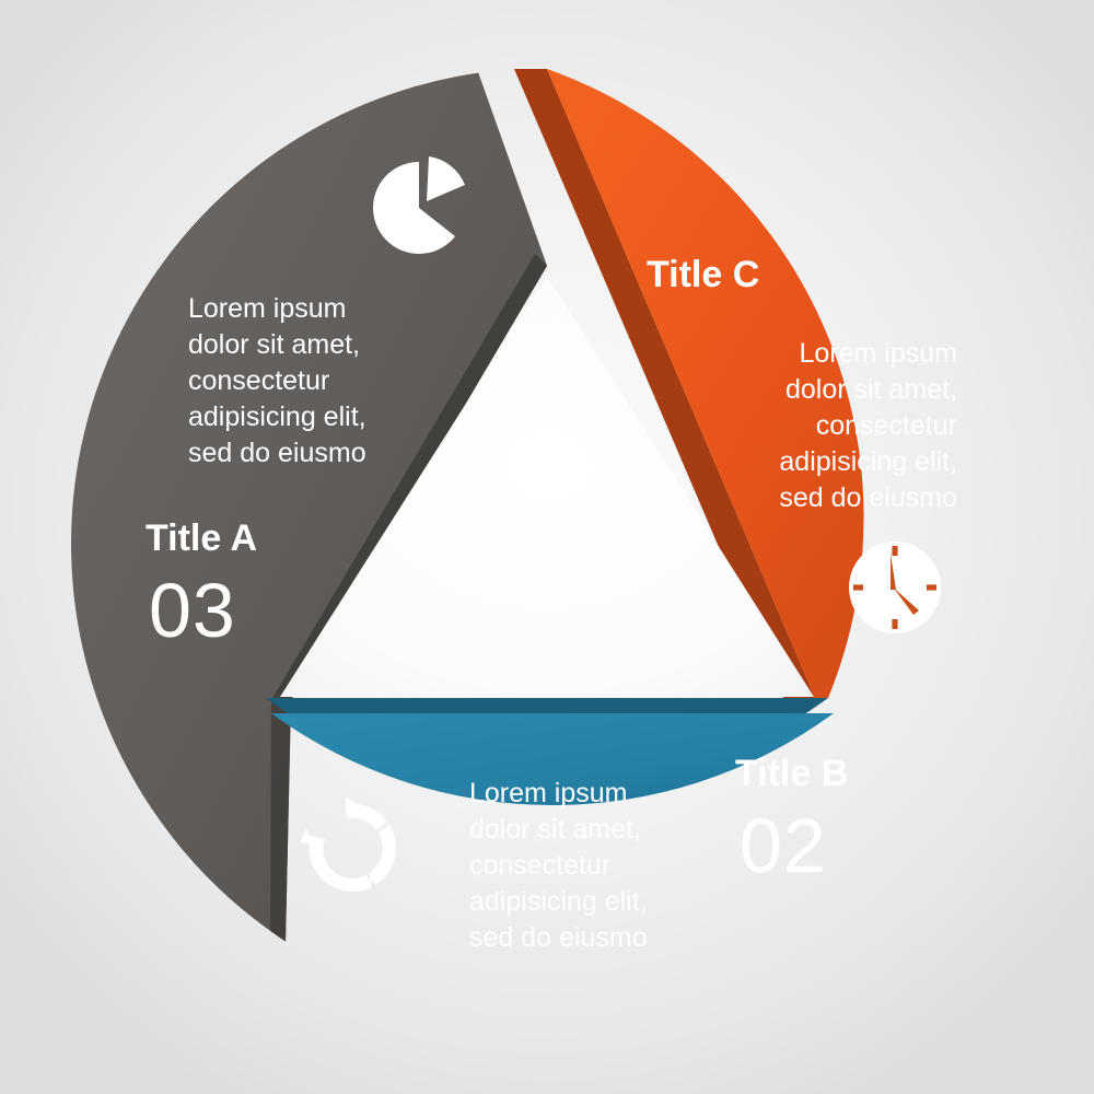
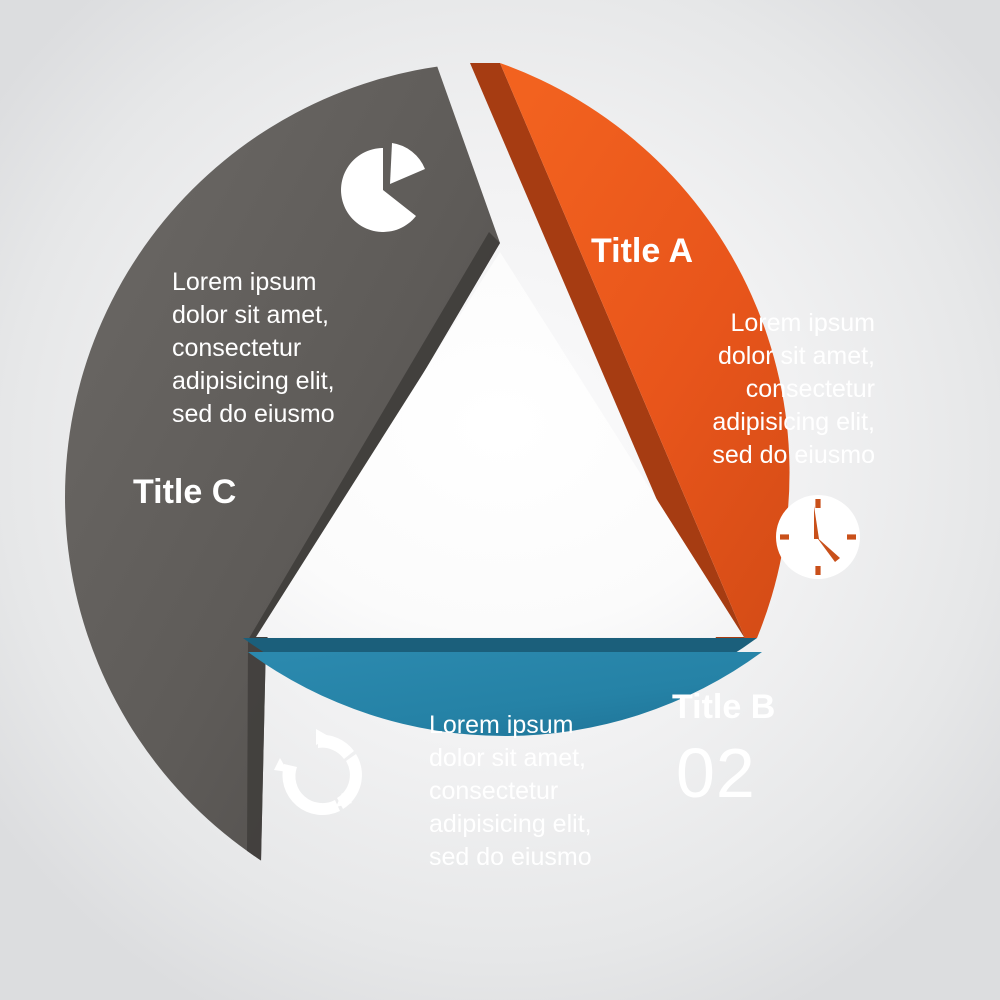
- Title C
+ Title A
  Lorem ipsum
  dolor sit amet,
  consectetur
  adipisicing elit,
  sed do eiusmo
  Title B
  Lorem ipsum
- Title A
+ Title C
- 03
  Lorem ipsum
  dolor sit amet,
  consectetur
  adipisicing elit,
  sed do eiusmo
